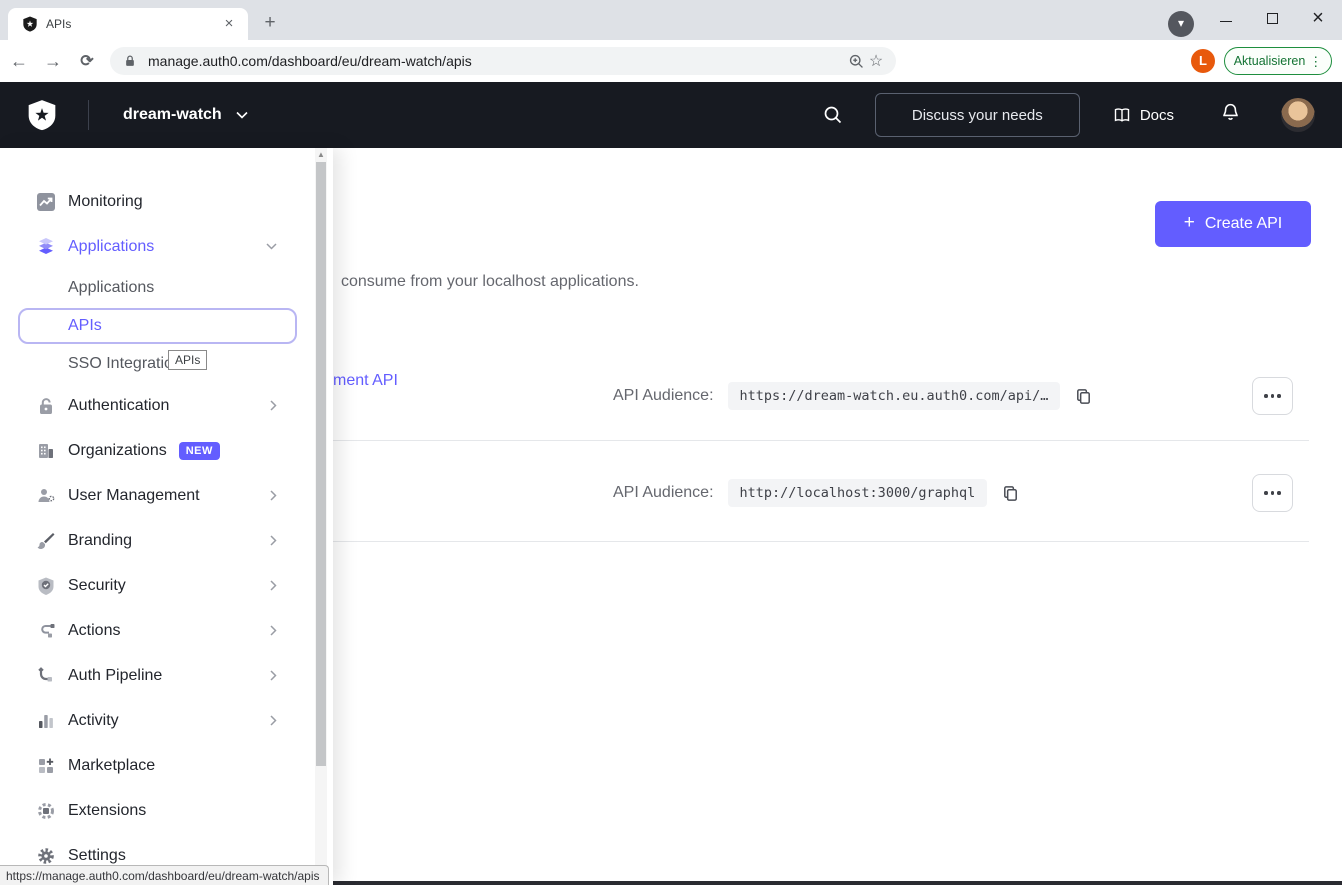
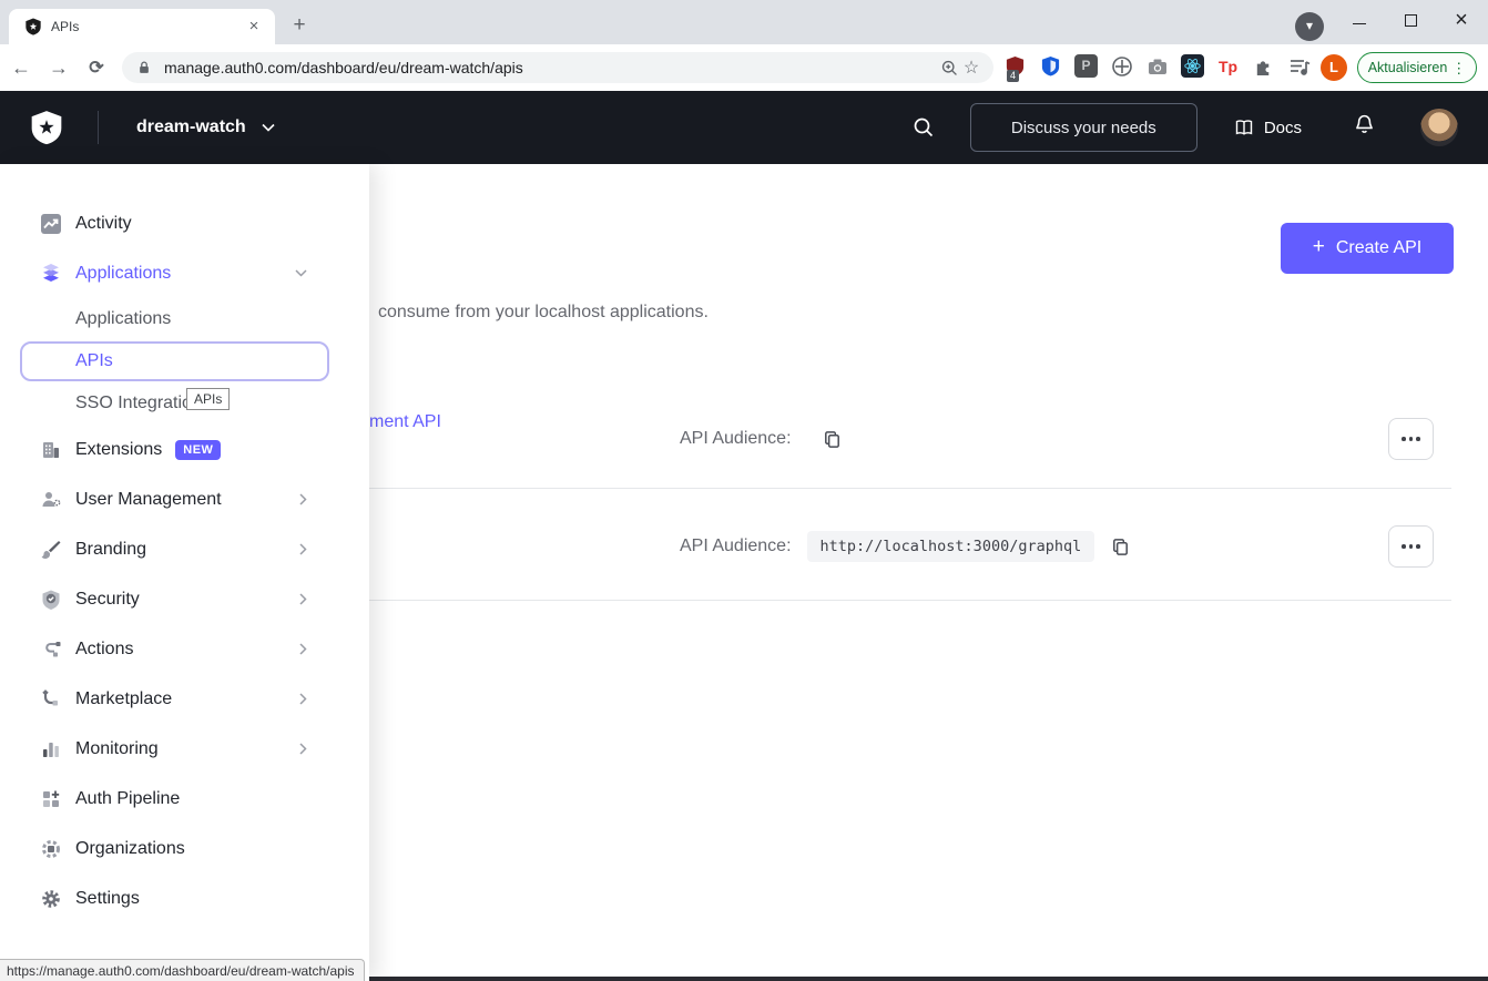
  APIs
  ×
  +
  ▾
  ×
  ←
  →
  ⟳
  manage.auth0.com/dashboard/eu/dream-watch/apis
  ☆
+ 4
+ P
+ Tp
  L
  Aktualisieren
  ⋮
  dream-watch
  Discuss your needs
  Docs
  consume from your localhost applications.
  +
  Create API
  ment API
  API Audience:
- https://dream-watch.eu.auth0.com/api/…
  API Audience:
  http://localhost:3000/graphql
- Monitoring
+ Activity
  Applications
  Applications
  APIs
  SSO Integrati
- Authentication
- Organizations
+ Extensions
  NEW
  User Management
  Branding
  Security
  Actions
- Auth Pipeline
+ Marketplace
- Activity
+ Monitoring
- Marketplace
+ Auth Pipeline
- Extensions
+ Organizations
  Settings
- ▲
  APIs
  https://manage.auth0.com/dashboard/eu/dream-watch/apis
